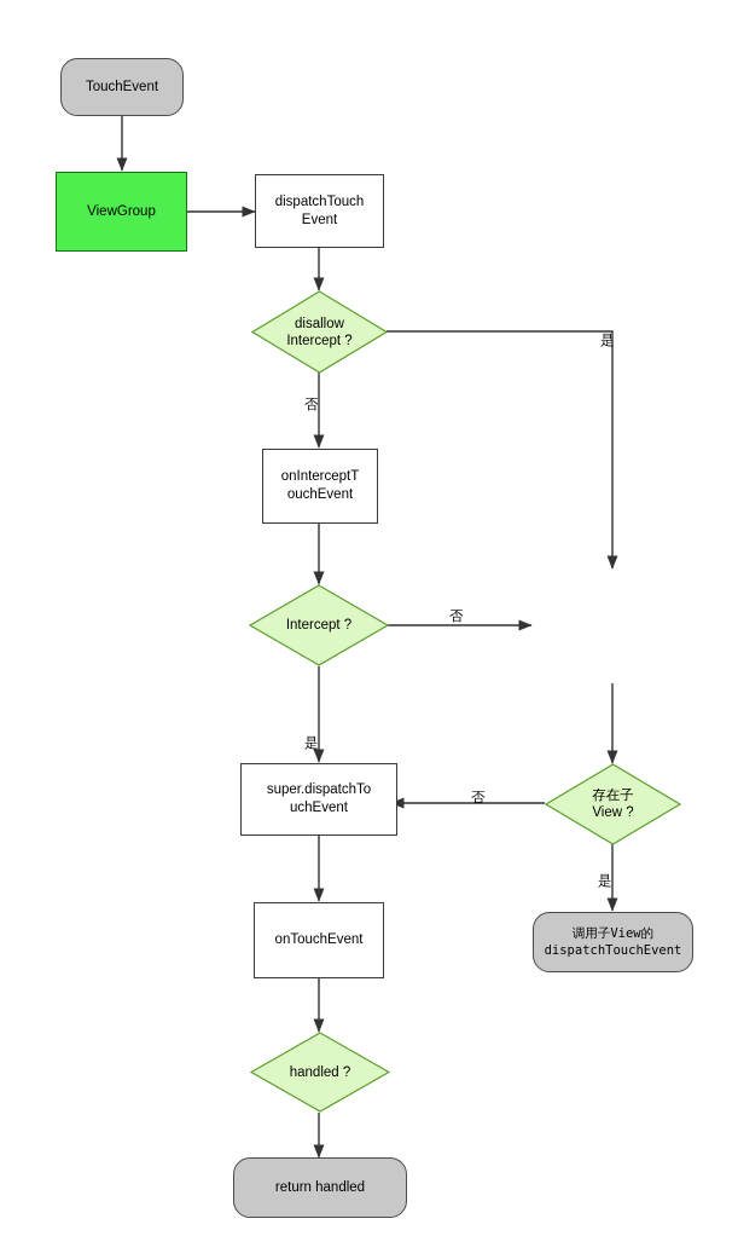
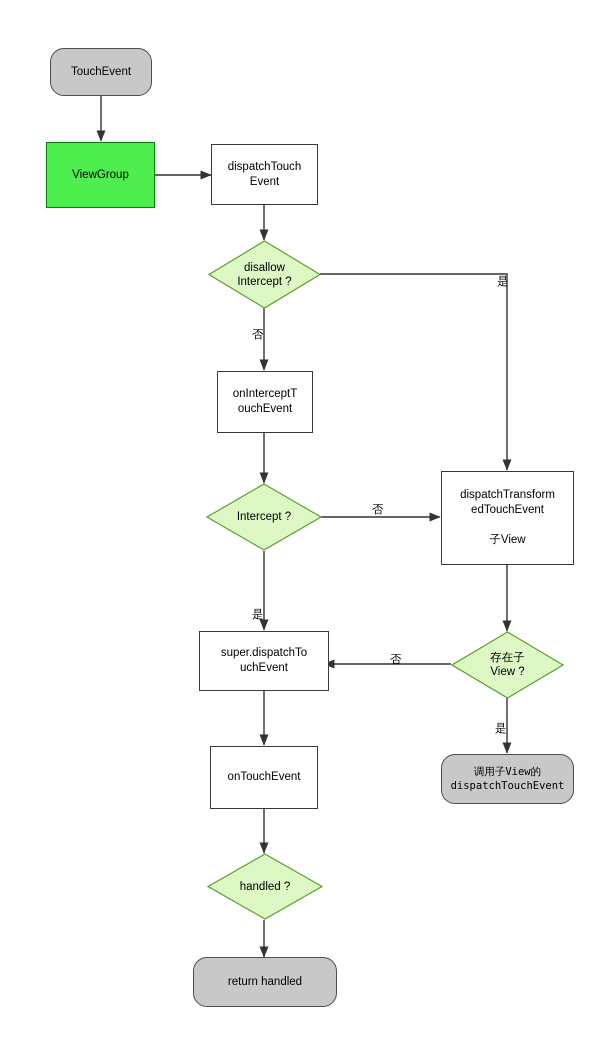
  TouchEvent
  ViewGroup
  dispatchTouch
  Event
  disallow
  Intercept ?
  是
  否
  onInterceptT
  ouchEvent
  Intercept ?
  否
  是
+ dispatchTransform
+ edTouchEvent
+ 子View
  存在子
  View ?
  否
  是
  调用子View的
  dispatchTouchEvent
  super.dispatchTo
  uchEvent
  onTouchEvent
  handled ?
  return handled
